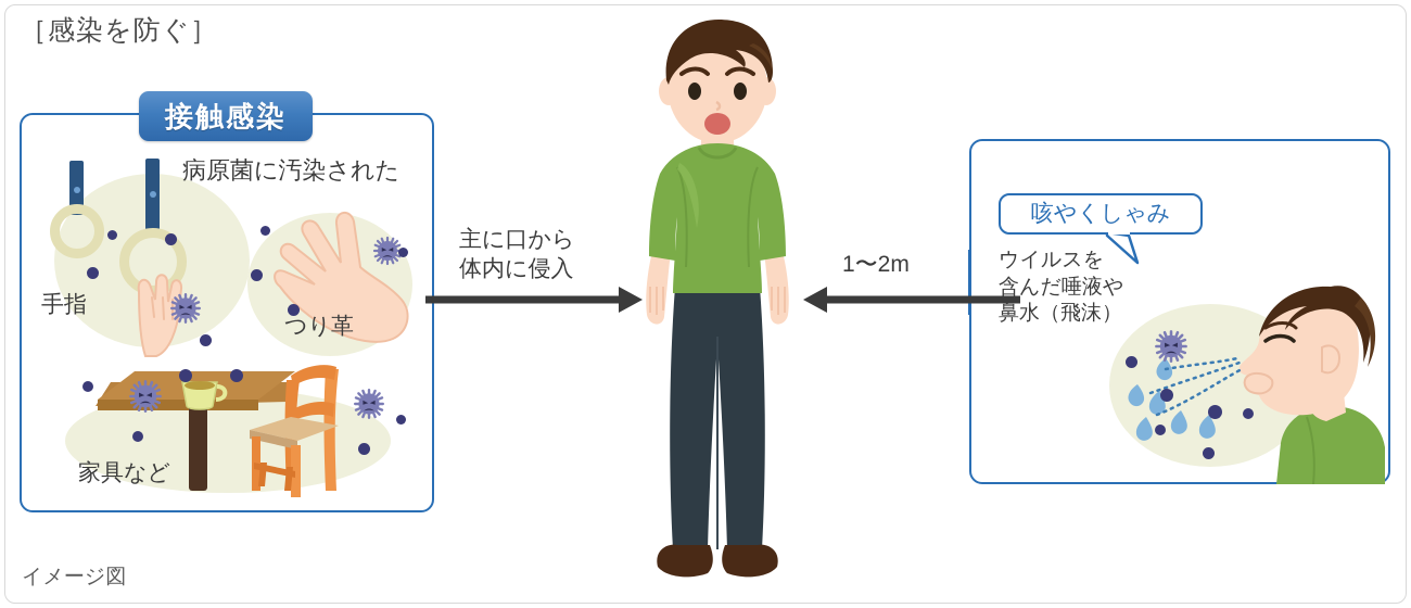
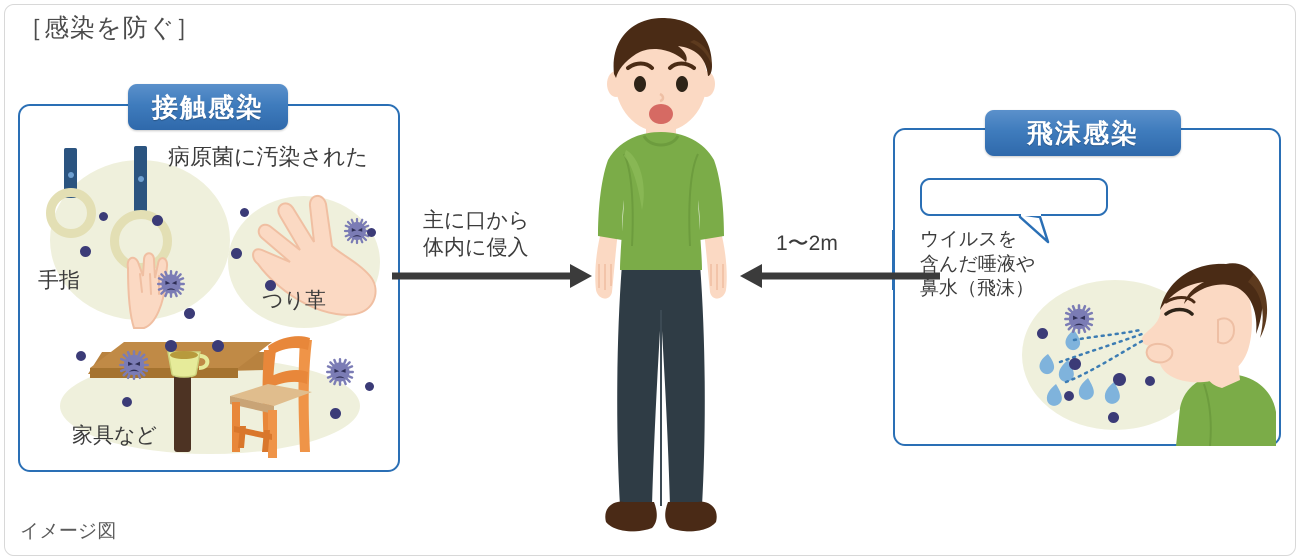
  ［感染を防ぐ］
  手指
  病原菌に汚染された
  つり革
  家具など
  接触感染
  主に口から
  体内に侵入
  1〜2m
- 咳やくしゃみ
  ウイルスを
  含んだ唾液や
  鼻水（飛沫）
+ 飛沫感染
  イメージ図
